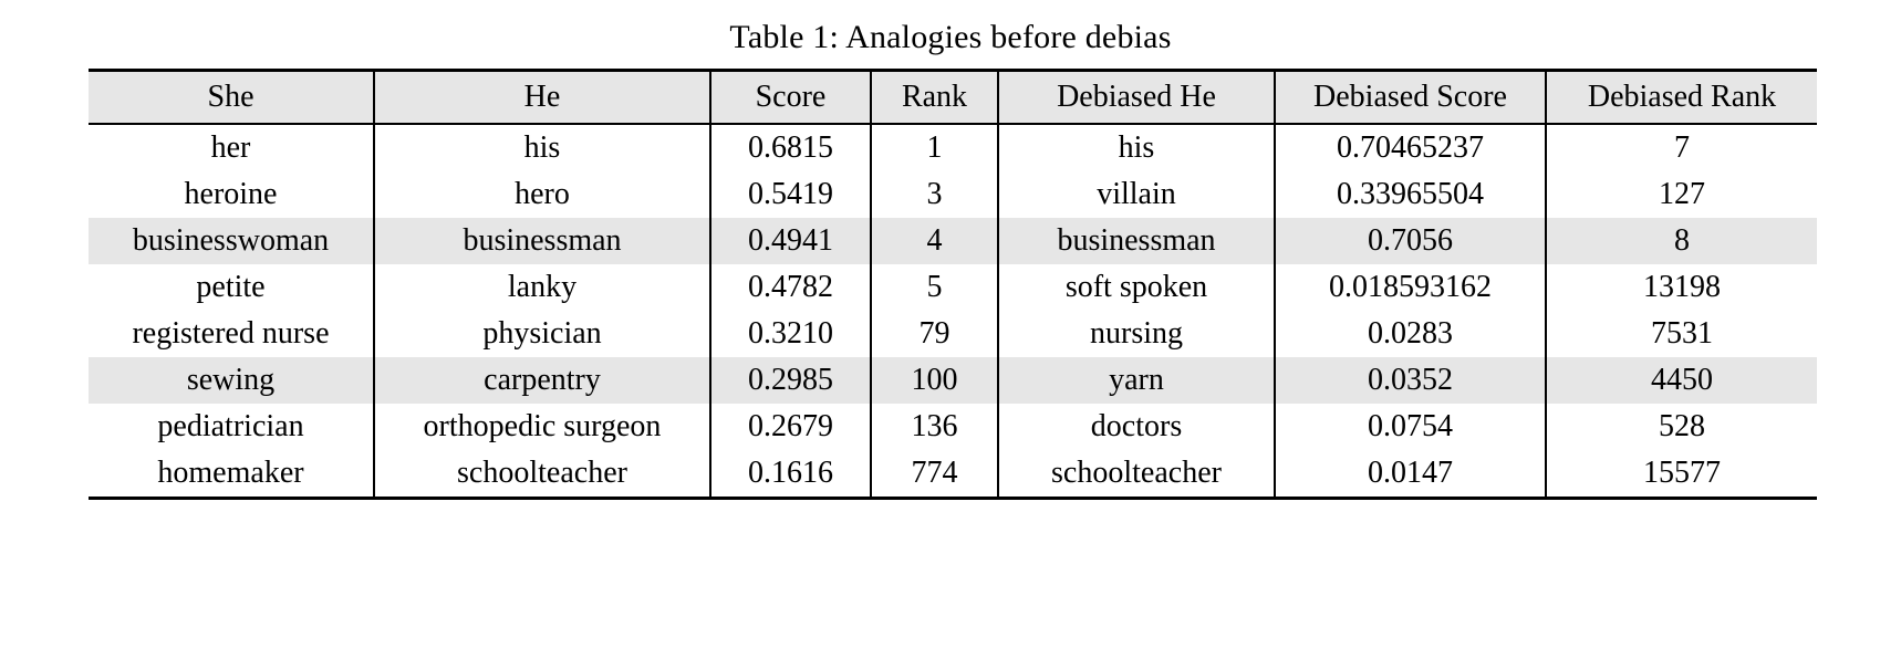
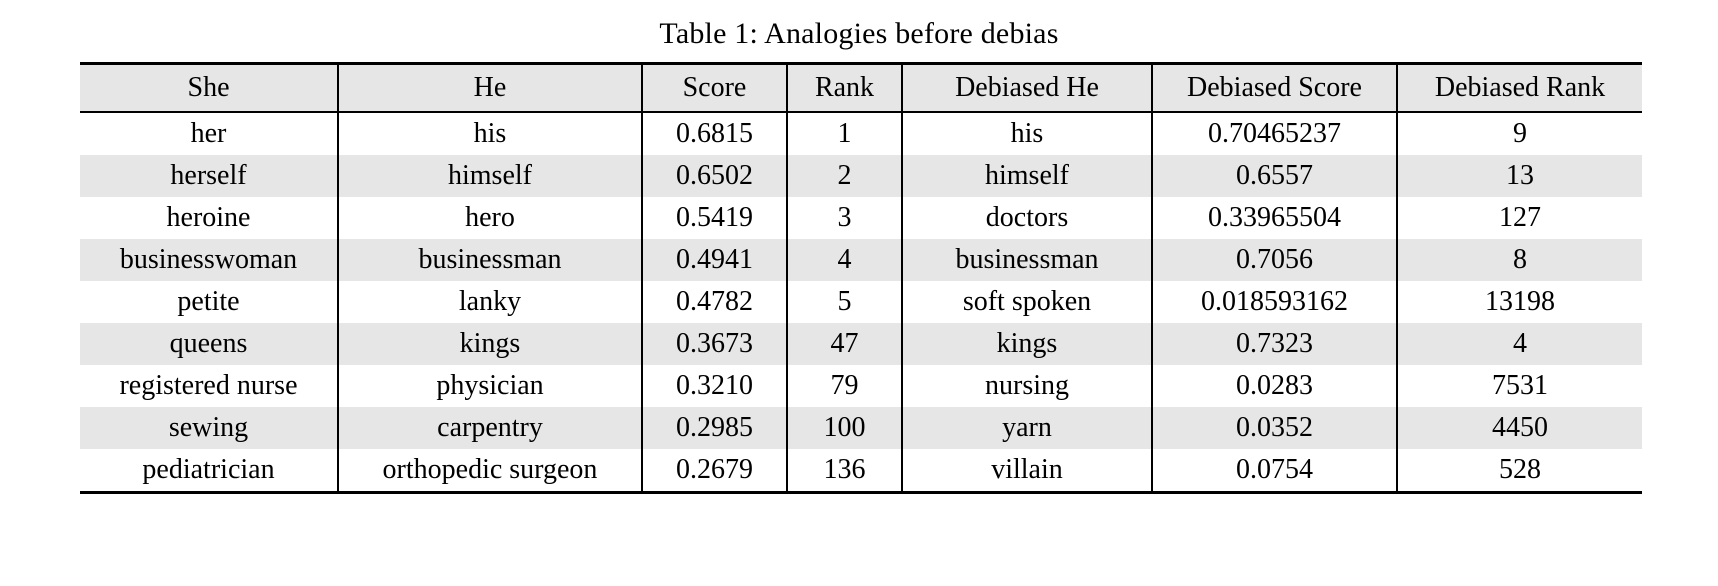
  Table 1: Analogies before debias
  She	He	Score	Rank	Debiased He	Debiased Score	Debiased Rank
- her	his	0.6815	1	his	0.70465237	7
+ her	his	0.6815	1	his	0.70465237	9
+ herself	himself	0.6502	2	himself	0.6557	13
- heroine	hero	0.5419	3	villain	0.33965504	127
+ heroine	hero	0.5419	3	doctors	0.33965504	127
  businesswoman	businessman	0.4941	4	businessman	0.7056	8
  petite	lanky	0.4782	5	soft spoken	0.018593162	13198
+ queens	kings	0.3673	47	kings	0.7323	4
  registered nurse	physician	0.3210	79	nursing	0.0283	7531
  sewing	carpentry	0.2985	100	yarn	0.0352	4450
- pediatrician	orthopedic surgeon	0.2679	136	doctors	0.0754	528
+ pediatrician	orthopedic surgeon	0.2679	136	villain	0.0754	528
- homemaker	schoolteacher	0.1616	774	schoolteacher	0.0147	15577
